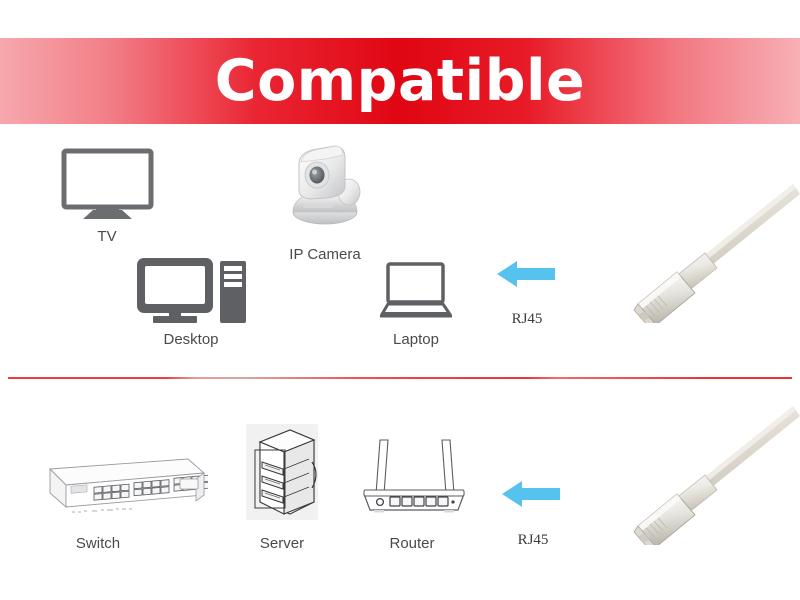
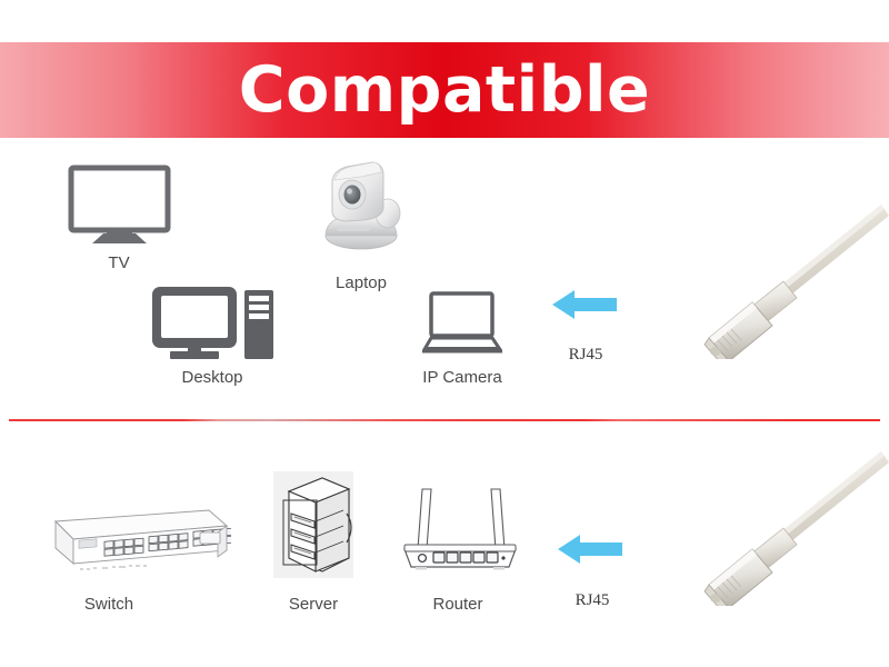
  Compatible
  TV
- IP Camera
+ Laptop
  Desktop
- Laptop
+ IP Camera
  RJ45
  Switch
  Server
  Router
  RJ45
